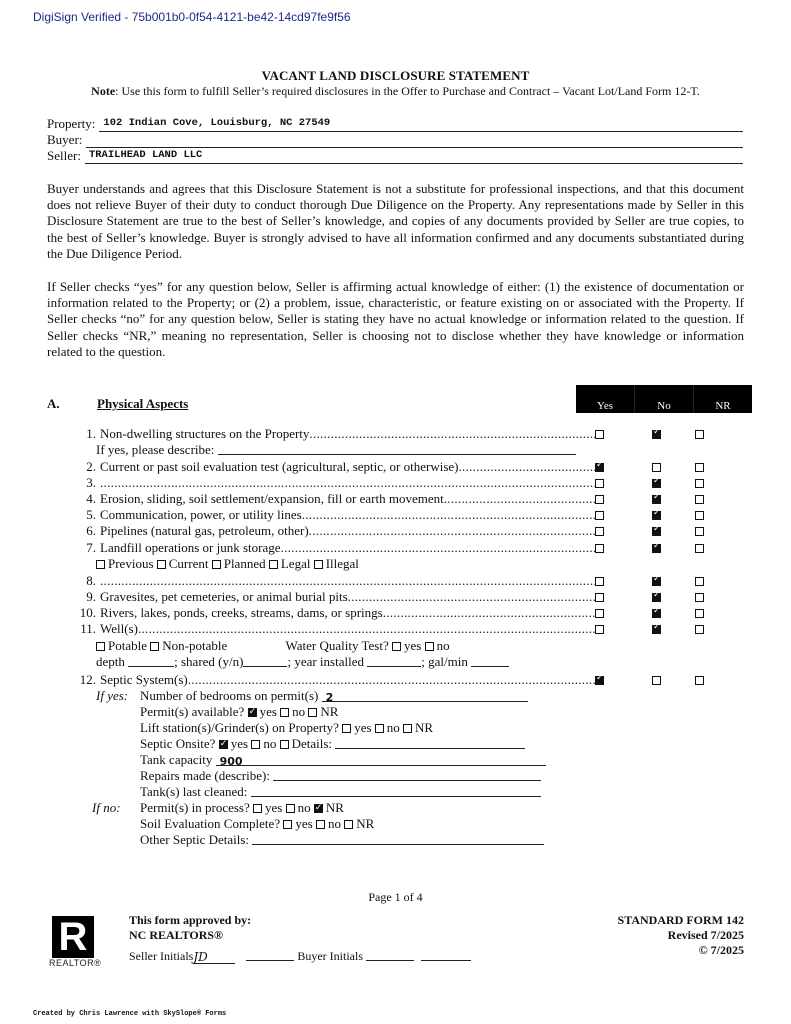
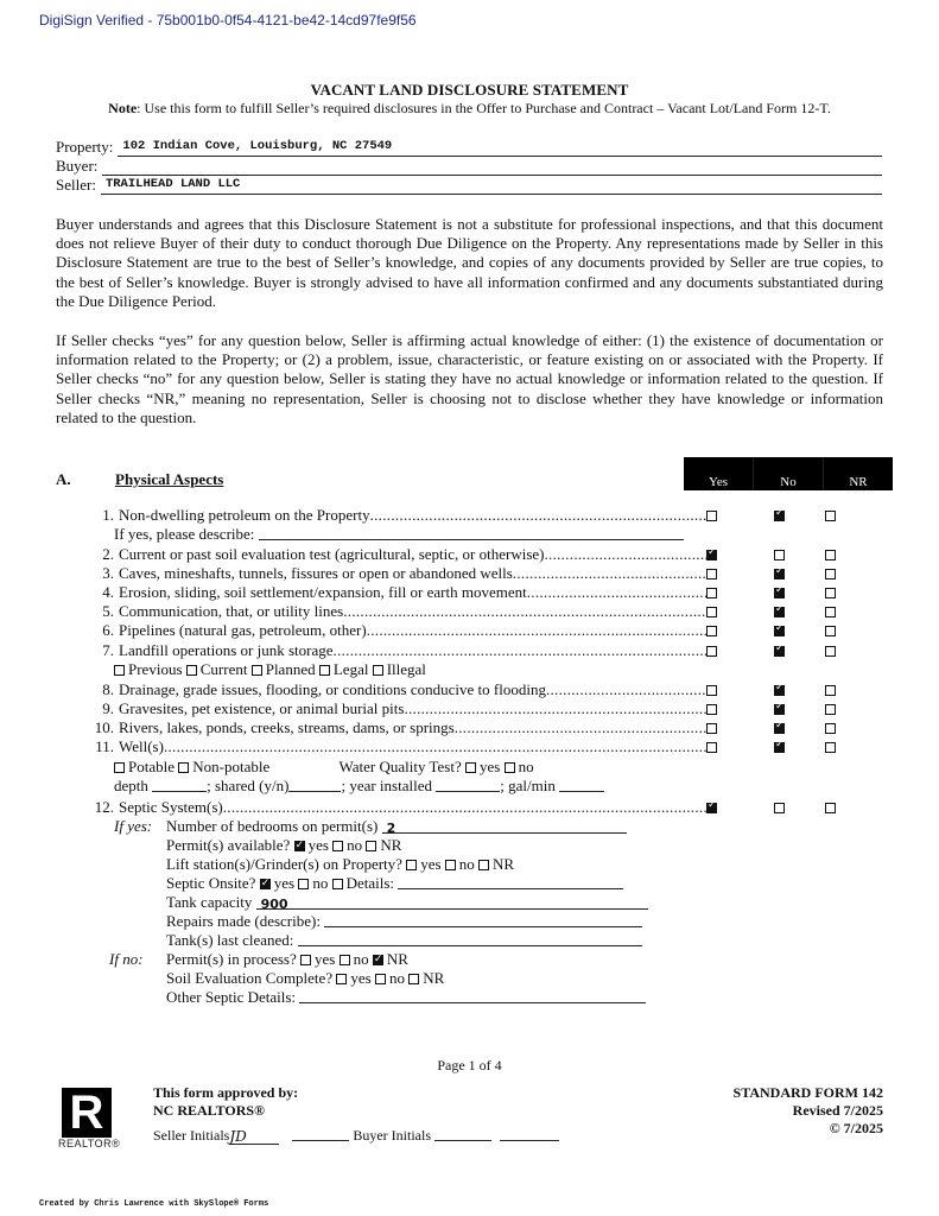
  DigiSign Verified - 75b001b0-0f54-4121-be42-14cd97fe9f56
  VACANT LAND DISCLOSURE STATEMENT
  Note: Use this form to fulfill Seller’s required disclosures in the Offer to Purchase and Contract – Vacant Lot/Land Form 12-T.
  Property:
  102 Indian Cove, Louisburg, NC 27549
  Buyer:
  Seller:
  TRAILHEAD LAND LLC
  Buyer understands and agrees that this Disclosure Statement is not a substitute for professional inspections, and that this document does not relieve Buyer of their duty to conduct thorough Due Diligence on the Property. Any representations made by Seller in this Disclosure Statement are true to the best of Seller’s knowledge, and copies of any documents provided by Seller are true copies, to the best of Seller’s knowledge. Buyer is strongly advised to have all information confirmed and any documents substantiated during the Due Diligence Period.
  If Seller checks “yes” for any question below, Seller is affirming actual knowledge of either: (1) the existence of documentation or information related to the Property; or (2) a problem, issue, characteristic, or feature existing on or associated with the Property. If Seller checks “no” for any question below, Seller is stating they have no actual knowledge or information related to the question. If Seller checks “NR,” meaning no representation, Seller is choosing not to disclose whether they have knowledge or information related to the question.
  A.
  Physical Aspects
  Yes
  No
  NR
  1.
- Non-dwelling structures on the Property
+ Non-dwelling petroleum on the Property
  2.
  Current or past soil evaluation test (agricultural, septic, or otherwise)
  3.
+ Caves, mineshafts, tunnels, fissures or open or abandoned wells
  4.
  Erosion, sliding, soil settlement/expansion, fill or earth movement
  5.
- Communication, power, or utility lines
+ Communication, that, or utility lines
  6.
  Pipelines (natural gas, petroleum, other)
  7.
  Landfill operations or junk storage
  8.
+ Drainage, grade issues, flooding, or conditions conducive to flooding
  9.
- Gravesites, pet cemeteries, or animal burial pits
+ Gravesites, pet existence, or animal burial pits
  10.
  Rivers, lakes, ponds, creeks, streams, dams, or springs
  11.
  Well(s)
  12.
  Septic System(s)
  If yes, please describe:
  Previous Current Planned Legal Illegal
  Potable Non-potable Water Quality Test? yes no
  depth ; shared (y/n) ; year installed ; gal/min
  If yes:
  Number of bedrooms on permit(s) 2
  Permit(s) available? yes no NR
  Lift station(s)/Grinder(s) on Property? yes no NR
  Septic Onsite? yes no Details:
  Tank capacity 900
  Repairs made (describe):
  Tank(s) last cleaned:
  If no:
  Permit(s) in process? yes no NR
  Soil Evaluation Complete? yes no NR
  Other Septic Details:
  Page 1 of 4
  R
  REALTOR®
  This form approved by:
  NC REALTORS®
  Seller InitialsJD Buyer Initials
  STANDARD FORM 142
  Revised 7/2025
  © 7/2025
  Created by Chris Lawrence with SkySlope® Forms
